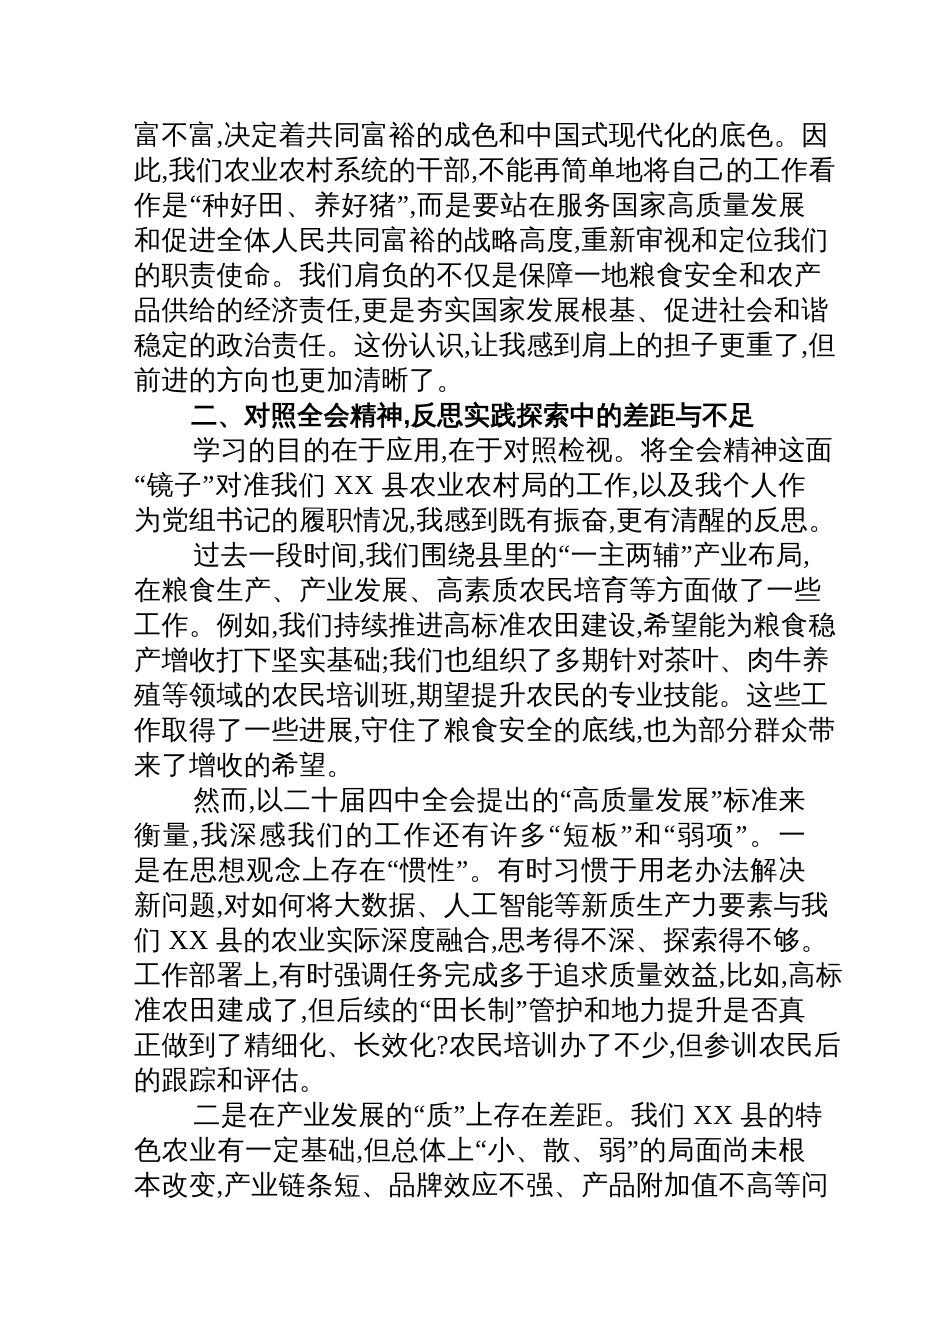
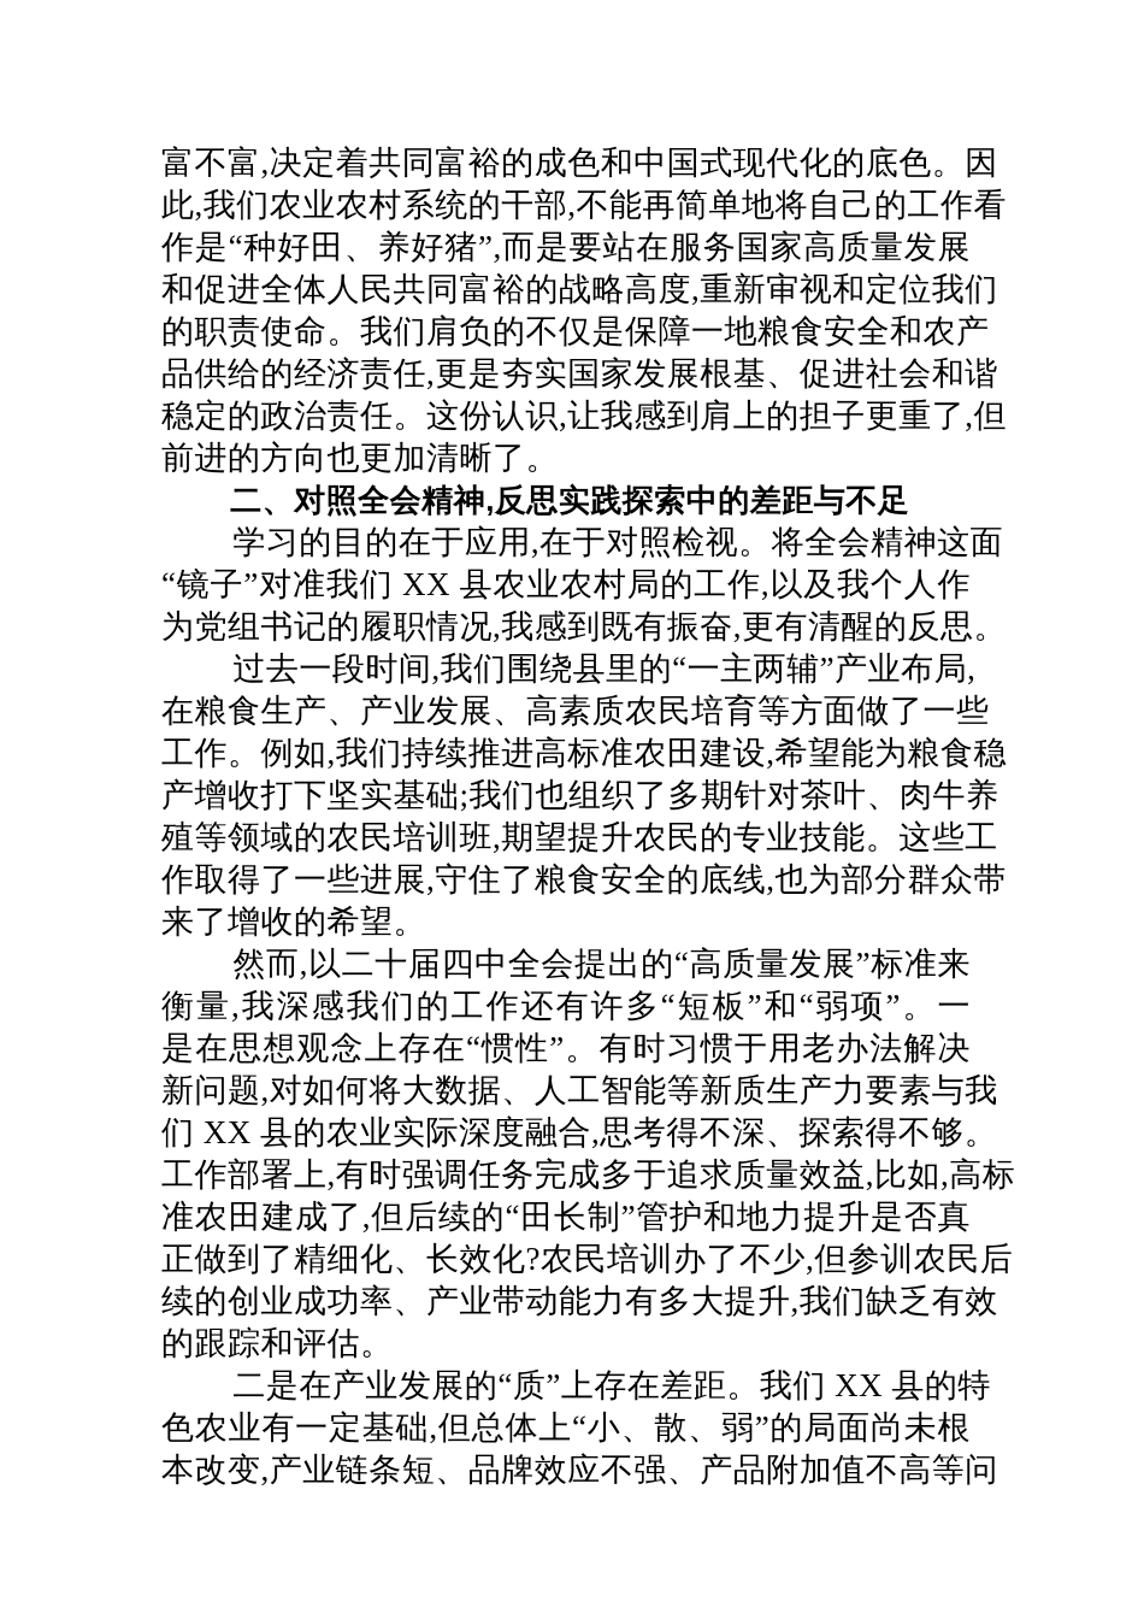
  富不富,决定着共同富裕的成色和中国式现代化的底色。因
  此,我们农业农村系统的干部,不能再简单地将自己的工作看
  作是“种好田、养好猪”,而是要站在服务国家高质量发展
  和促进全体人民共同富裕的战略高度,重新审视和定位我们
  的职责使命。我们肩负的不仅是保障一地粮食安全和农产
  品供给的经济责任,更是夯实国家发展根基、促进社会和谐
  稳定的政治责任。这份认识,让我感到肩上的担子更重了,但
  前进的方向也更加清晰了。
  二、对照全会精神,反思实践探索中的差距与不足
  学习的目的在于应用,在于对照检视。将全会精神这面
  “镜子”对准我们 XX 县农业农村局的工作,以及我个人作
  为党组书记的履职情况,我感到既有振奋,更有清醒的反思。
  过去一段时间,我们围绕县里的“一主两辅”产业布局,
  在粮食生产、产业发展、高素质农民培育等方面做了一些
  工作。例如,我们持续推进高标准农田建设,希望能为粮食稳
  产增收打下坚实基础;我们也组织了多期针对茶叶、肉牛养
  殖等领域的农民培训班,期望提升农民的专业技能。这些工
  作取得了一些进展,守住了粮食安全的底线,也为部分群众带
  来了增收的希望。
  然而,以二十届四中全会提出的“高质量发展”标准来
  衡量,我深感我们的工作还有许多“短板”和“弱项”。一
  是在思想观念上存在“惯性”。有时习惯于用老办法解决
  新问题,对如何将大数据、人工智能等新质生产力要素与我
  们 XX 县的农业实际深度融合,思考得不深、探索得不够。
  工作部署上,有时强调任务完成多于追求质量效益,比如,高标
  准农田建成了,但后续的“田长制”管护和地力提升是否真
  正做到了精细化、长效化?农民培训办了不少,但参训农民后
+ 续的创业成功率、产业带动能力有多大提升,我们缺乏有效
  的跟踪和评估。
  二是在产业发展的“质”上存在差距。我们 XX 县的特
  色农业有一定基础,但总体上“小、散、弱”的局面尚未根
  本改变,产业链条短、品牌效应不强、产品附加值不高等问
